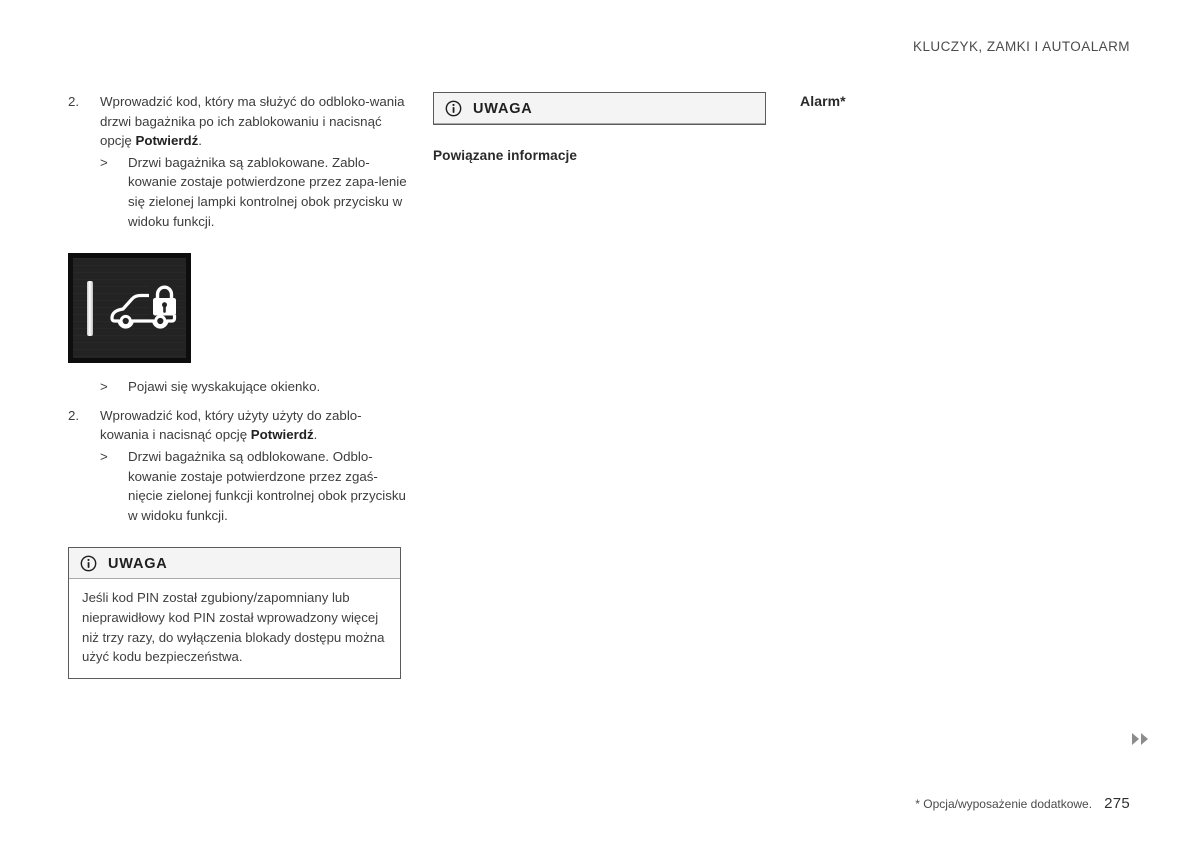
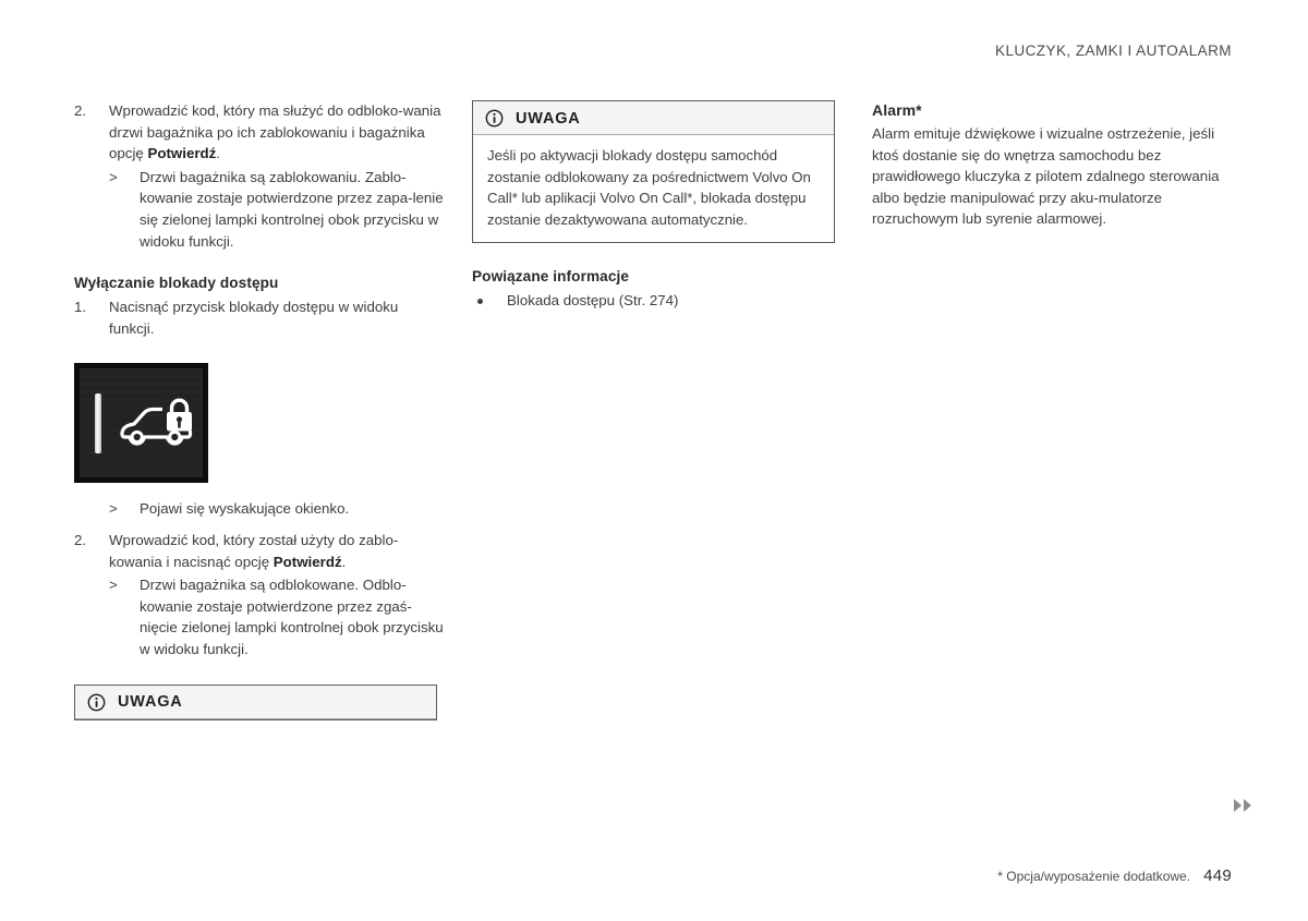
  KLUCZYK, ZAMKI I AUTOALARM
  2.
- Wprowadzić kod, który ma służyć do odbloko-wania drzwi bagażnika po ich zablokowaniu i nacisnąć opcję Potwierdź.
+ Wprowadzić kod, który ma służyć do odbloko-wania drzwi bagażnika po ich zablokowaniu i bagażnika opcję Potwierdź.
  >
- Drzwi bagażnika są zablokowane. Zablo-kowanie zostaje potwierdzone przez zapa-lenie się zielonej lampki kontrolnej obok przycisku w widoku funkcji.
+ Drzwi bagażnika są zablokowaniu. Zablo-kowanie zostaje potwierdzone przez zapa-lenie się zielonej lampki kontrolnej obok przycisku w widoku funkcji.
+ Wyłączanie blokady dostępu
+ 1.
+ Nacisnąć przycisk blokady dostępu w widoku funkcji.
  >
  Pojawi się wyskakujące okienko.
  2.
- Wprowadzić kod, który użyty użyty do zablo-kowania i nacisnąć opcję Potwierdź.
+ Wprowadzić kod, który został użyty do zablo-kowania i nacisnąć opcję Potwierdź.
  >
- Drzwi bagażnika są odblokowane. Odblo-kowanie zostaje potwierdzone przez zgaś-nięcie zielonej funkcji kontrolnej obok przycisku w widoku funkcji.
+ Drzwi bagażnika są odblokowane. Odblo-kowanie zostaje potwierdzone przez zgaś-nięcie zielonej lampki kontrolnej obok przycisku w widoku funkcji.
  UWAGA
- Jeśli kod PIN został zgubiony/zapomniany lub nieprawidłowy kod PIN został wprowadzony więcej niż trzy razy, do wyłączenia blokady dostępu można użyć kodu bezpieczeństwa.
  UWAGA
+ Jeśli po aktywacji blokady dostępu samochód zostanie odblokowany za pośrednictwem Volvo On Call* lub aplikacji Volvo On Call*, blokada dostępu zostanie dezaktywowana automatycznie.
  Powiązane informacje
+ Blokada dostępu (Str. 274)
  Alarm*
+ Alarm emituje dźwiękowe i wizualne ostrzeżenie, jeśli ktoś dostanie się do wnętrza samochodu bez prawidłowego kluczyka z pilotem zdalnego sterowania albo będzie manipulować przy aku-mulatorze rozruchowym lub syrenie alarmowej.
- * Opcja/wyposażenie dodatkowe. 275
+ * Opcja/wyposażenie dodatkowe. 449
